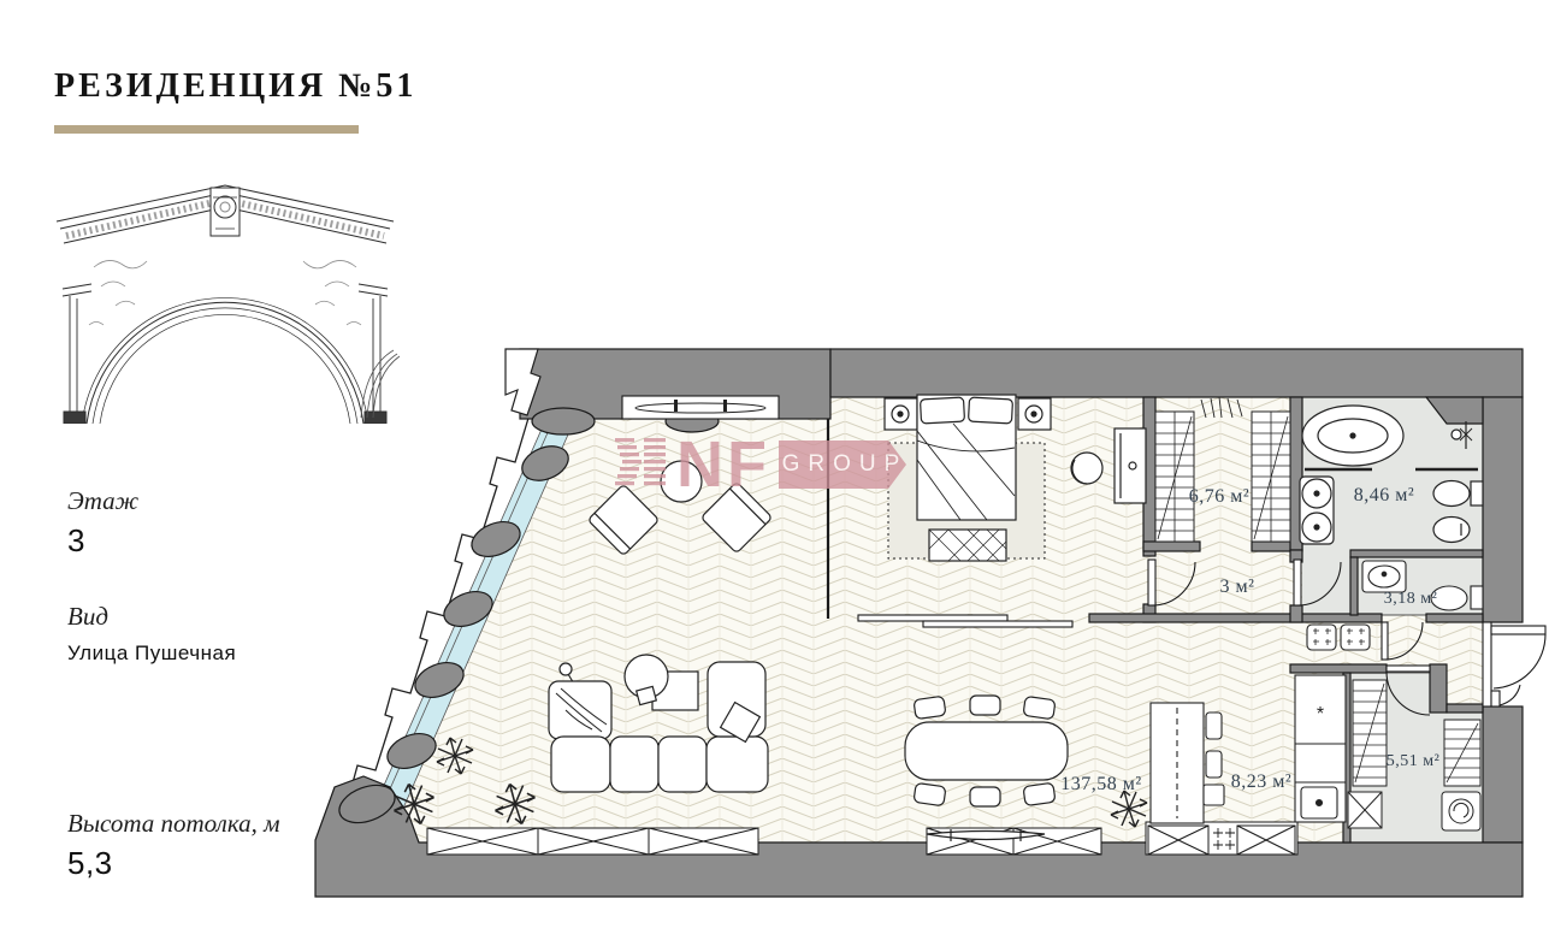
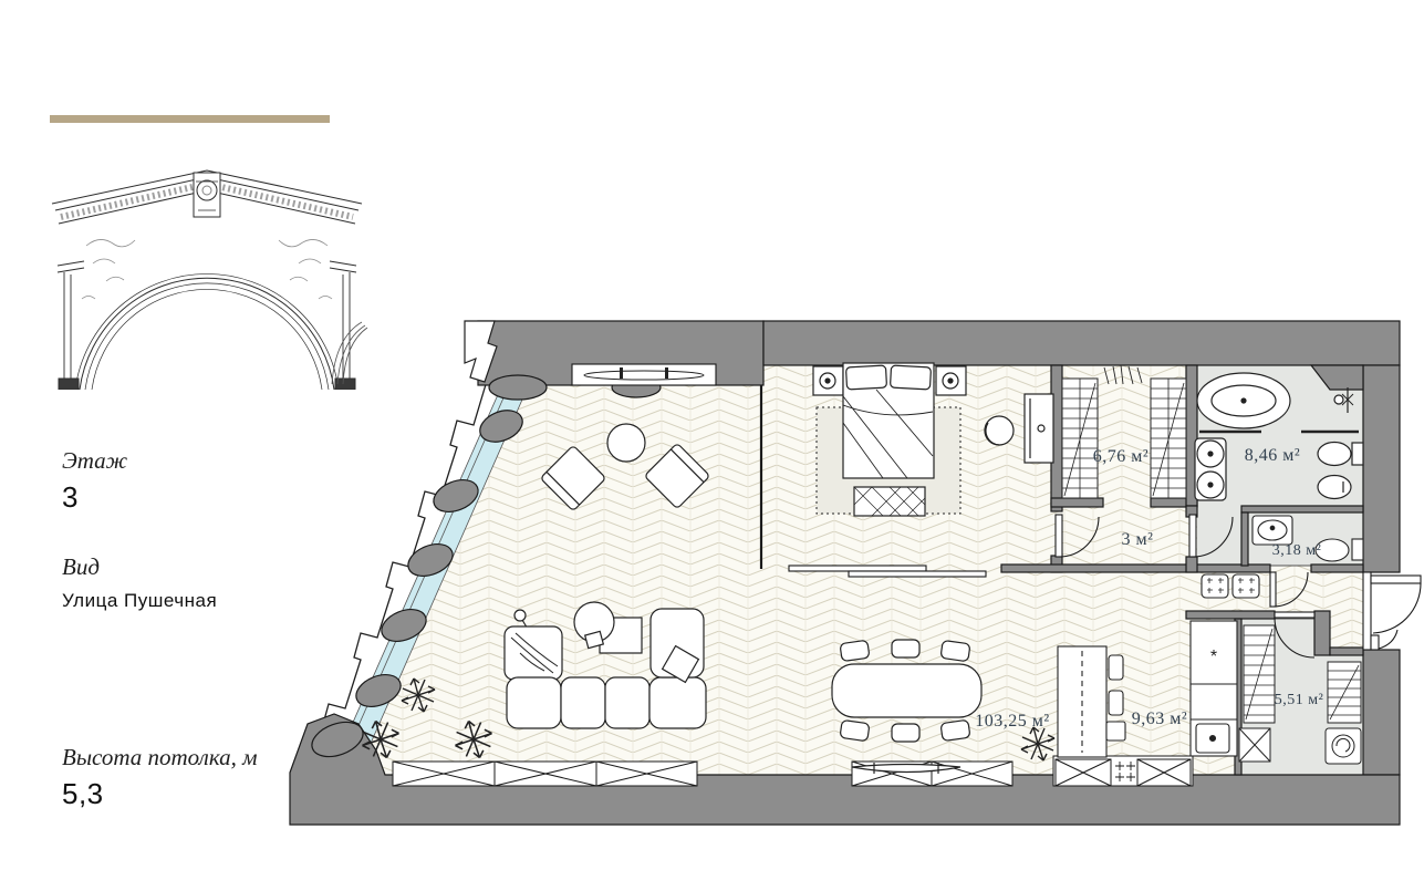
- РЕЗИДЕНЦИЯ №51
  Этаж
  3
  Вид
  Улица Пушечная
  Высота потолка, м
  5,3
  *
- 137,58 м²
+ 103,25 м²
- 8,23 м²
+ 9,63 м²
  6,76 м²
  3 м²
  8,46 м²
  3,18 м²
  5,51 м²
- NF
- GROUP
